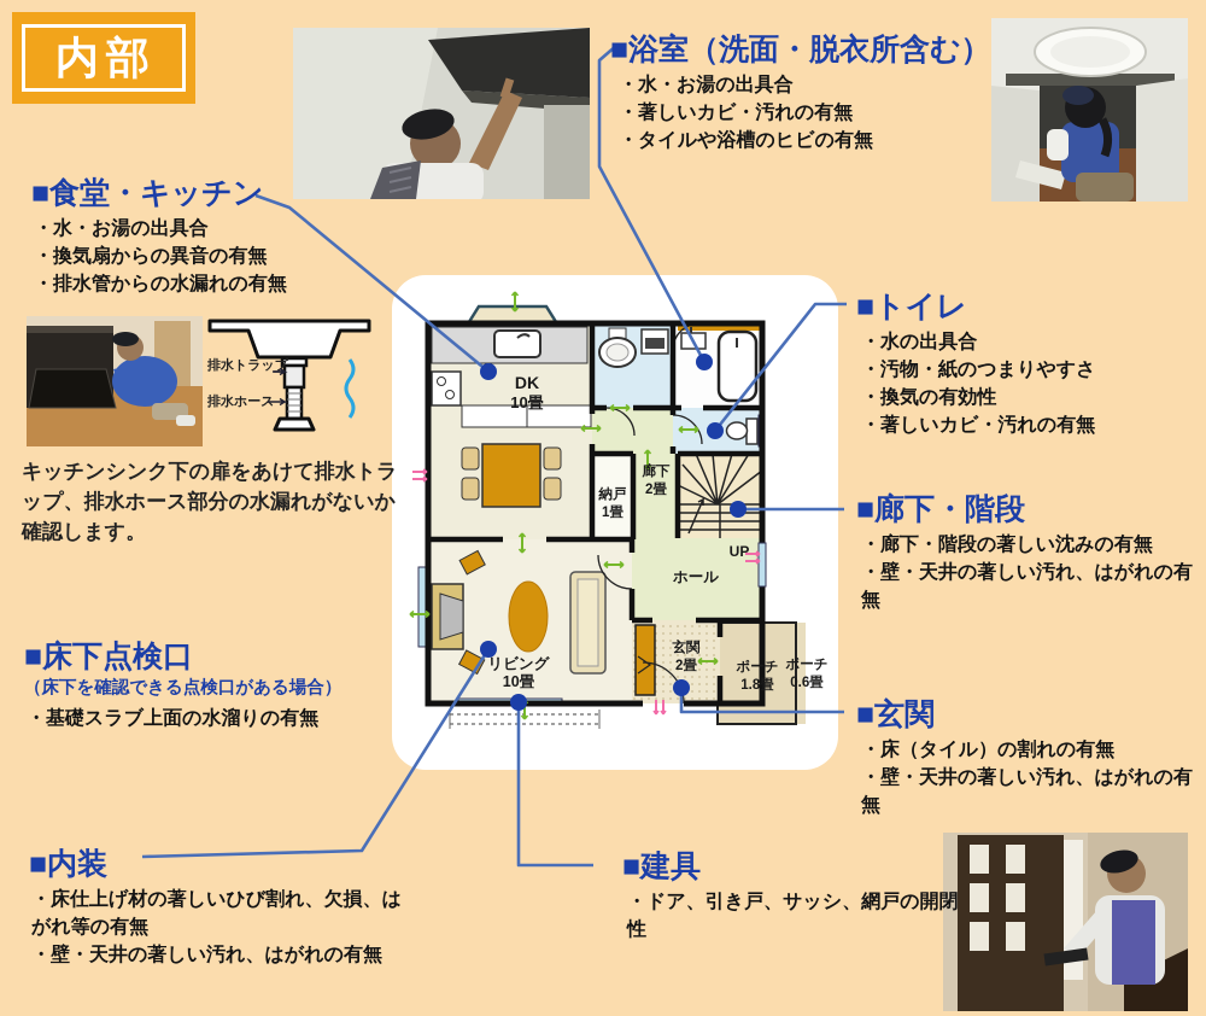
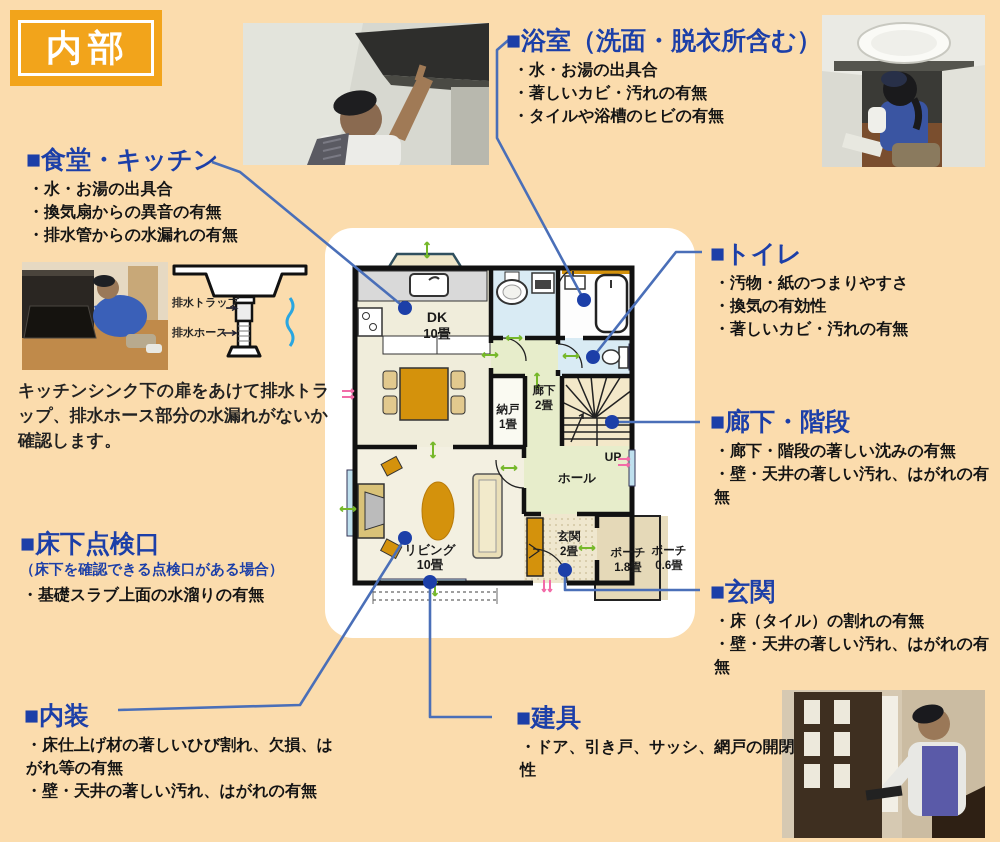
  DK
  10畳
  納戸
  1畳
  廊下
  2畳
  ホール
  UP
  リビング
  10畳
  玄関
  2畳
  ポーチ
  1.8畳
  ポーチ
  0.6畳
  内部
  ■食堂・キッチン
  ・水・お湯の出具合
  ・換気扇からの異音の有無
  ・排水管からの水漏れの有無
  ■浴室（洗面・脱衣所含む）
  ・水・お湯の出具合
  ・著しいカビ・汚れの有無
  ・タイルや浴槽のヒビの有無
  ■トイレ
- ・水の出具合
  ・汚物・紙のつまりやすさ
  ・換気の有効性
  ・著しいカビ・汚れの有無
  ■廊下・階段
  ・廊下・階段の著しい沈みの有無
  ・壁・天井の著しい汚れ、はがれの有無
  ■玄関
  ・床（タイル）の割れの有無
  ・壁・天井の著しい汚れ、はがれの有無
  ■床下点検口
  （床下を確認できる点検口がある場合）
  ・基礎スラブ上面の水溜りの有無
  ■内装
  ・床仕上げ材の著しいひび割れ、欠損、はがれ等の有無
  ・壁・天井の著しい汚れ、はがれの有無
  ■建具
  ・ドア、引き戸、サッシ、網戸の開閉性
  キッチンシンク下の扉をあけて排水トラップ、排水ホース部分の水漏れがないか確認します。
  排水トラップ
  排水ホース
